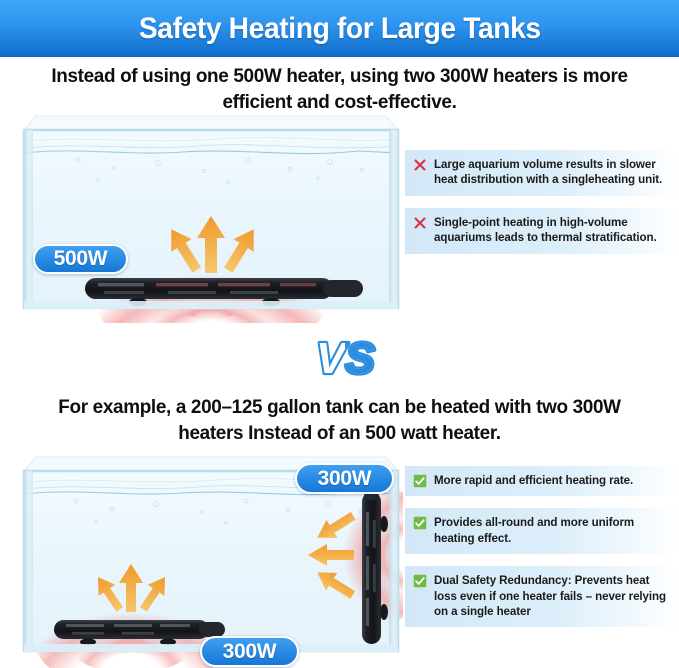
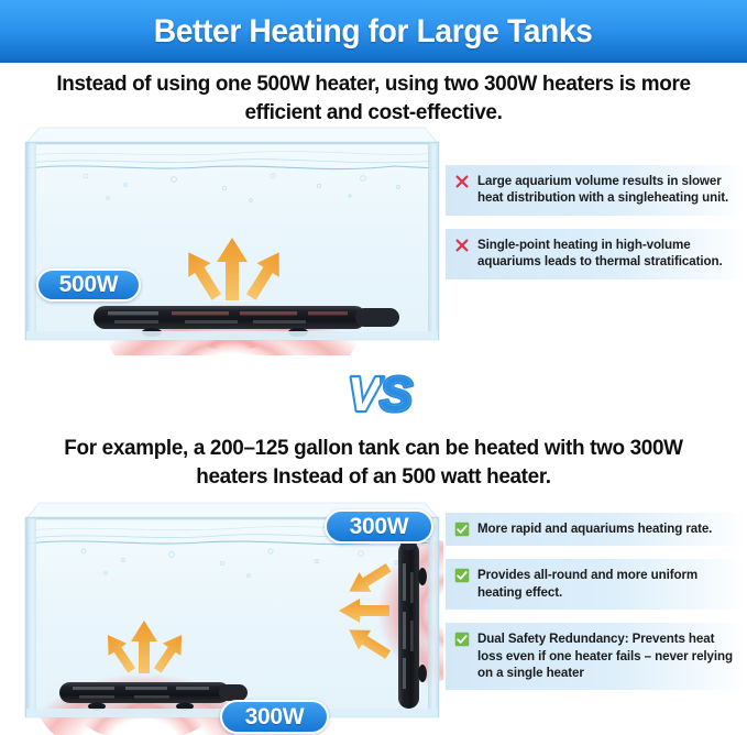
- Safety Heating for Large Tanks
+ Better Heating for Large Tanks
  Instead of using one 500W heater, using two 300W heaters is more efficient and cost-effective.
  500W
  Large aquarium volume results in slower heat distribution with a singleheating unit.
  Single-point heating in high-volume aquariums leads to thermal stratification.
  VS
  For example, a 200–125 gallon tank can be heated with two 300W heaters Instead of an 500 watt heater.
  300W
  300W
- More rapid and efficient heating rate.
+ More rapid and aquariums heating rate.
  Provides all-round and more uniform heating effect.
  Dual Safety Redundancy: Prevents heat loss even if one heater fails – never relying on a single heater
